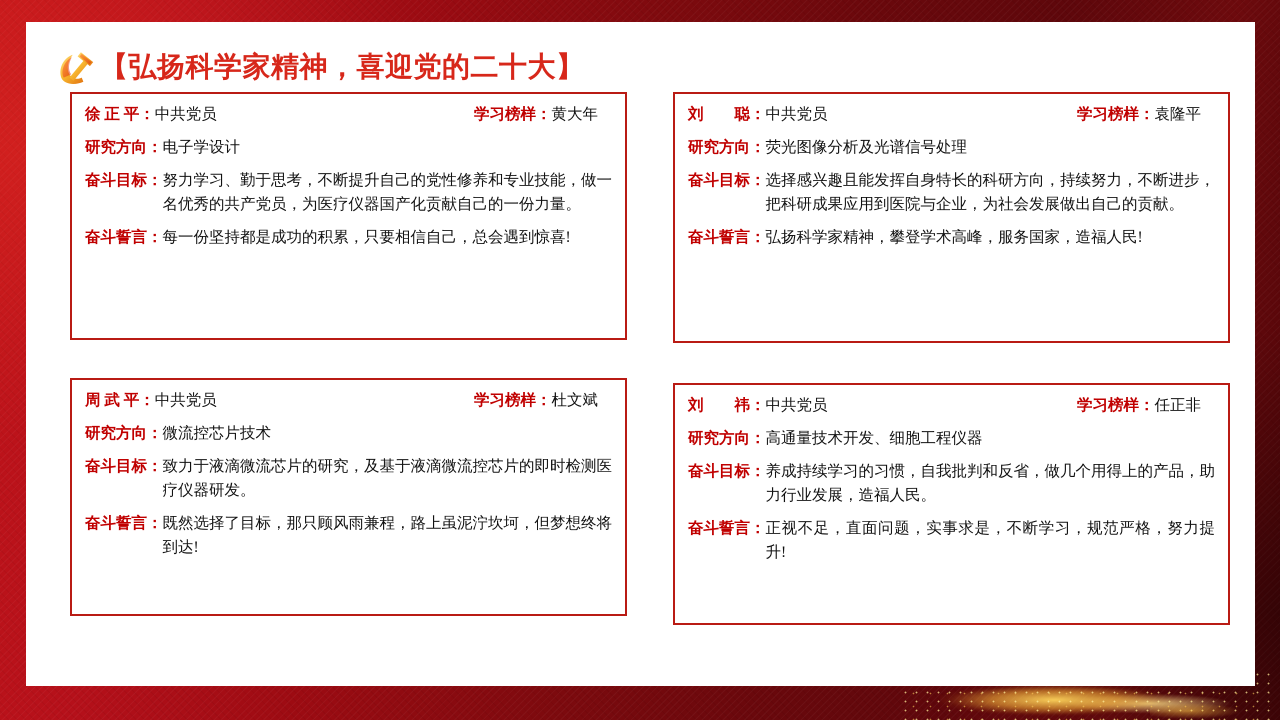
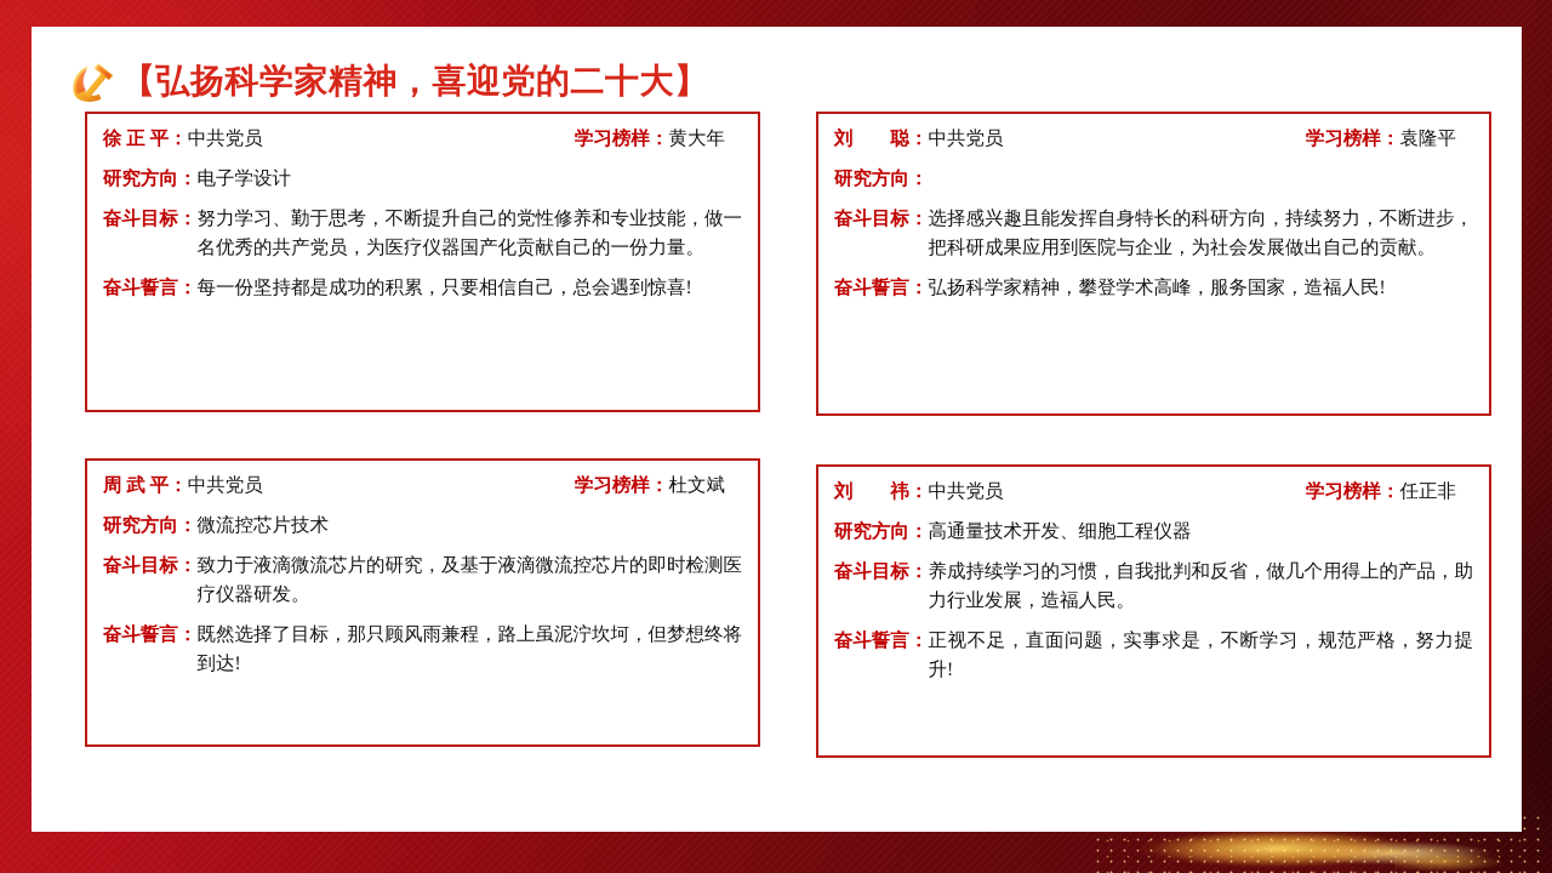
  【弘扬科学家精神，喜迎党的二十大】
  徐 正 平：
  中共党员
  学习榜样：
  黄大年
  研究方向：
  电子学设计
  奋斗目标：
  努力学习、勤于思考，不断提升自己的党性修养和专业技能，做一名优秀的共产党员，为医疗仪器国产化贡献自己的一份力量。
  奋斗誓言：
  每一份坚持都是成功的积累，只要相信自己，总会遇到惊喜!
  刘 聪：
  中共党员
  学习榜样：
  袁隆平
  研究方向：
- 荧光图像分析及光谱信号处理
  奋斗目标：
  选择感兴趣且能发挥自身特长的科研方向，持续努力，不断进步，把科研成果应用到医院与企业，为社会发展做出自己的贡献。
  奋斗誓言：
  弘扬科学家精神，攀登学术高峰，服务国家，造福人民!
  周 武 平：
  中共党员
  学习榜样：
  杜文斌
  研究方向：
  微流控芯片技术
  奋斗目标：
  致力于液滴微流芯片的研究，及基于液滴微流控芯片的即时检测医疗仪器研发。
  奋斗誓言：
  既然选择了目标，那只顾风雨兼程，路上虽泥泞坎坷，但梦想终将到达!
  刘 祎：
  中共党员
  学习榜样：
  任正非
  研究方向：
  高通量技术开发、细胞工程仪器
  奋斗目标：
  养成持续学习的习惯，自我批判和反省，做几个用得上的产品，助力行业发展，造福人民。
  奋斗誓言：
  正视不足，直面问题，实事求是，不断学习，规范严格，努力提升!
